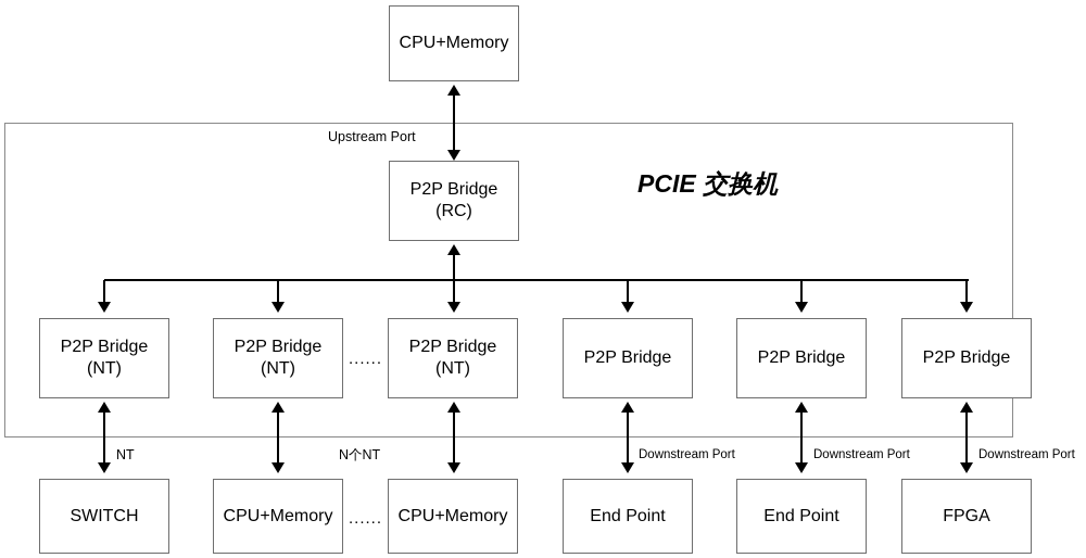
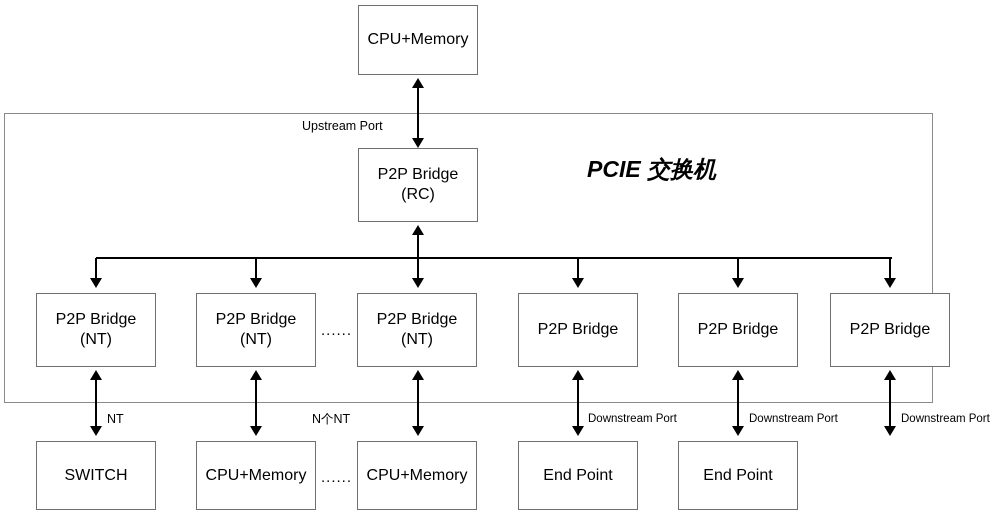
  PCIE 交换机
  CPU+Memory
  Upstream Port
  P2P Bridge
  (RC)
  P2P Bridge
  (NT)
  P2P Bridge
  (NT)
  ......
  P2P Bridge
  (NT)
  P2P Bridge
  P2P Bridge
  P2P Bridge
  NT
  N个NT
  Downstream Port
  Downstream Port
  Downstream Port
  SWITCH
  CPU+Memory
  ......
  CPU+Memory
  End Point
  End Point
- FPGA
